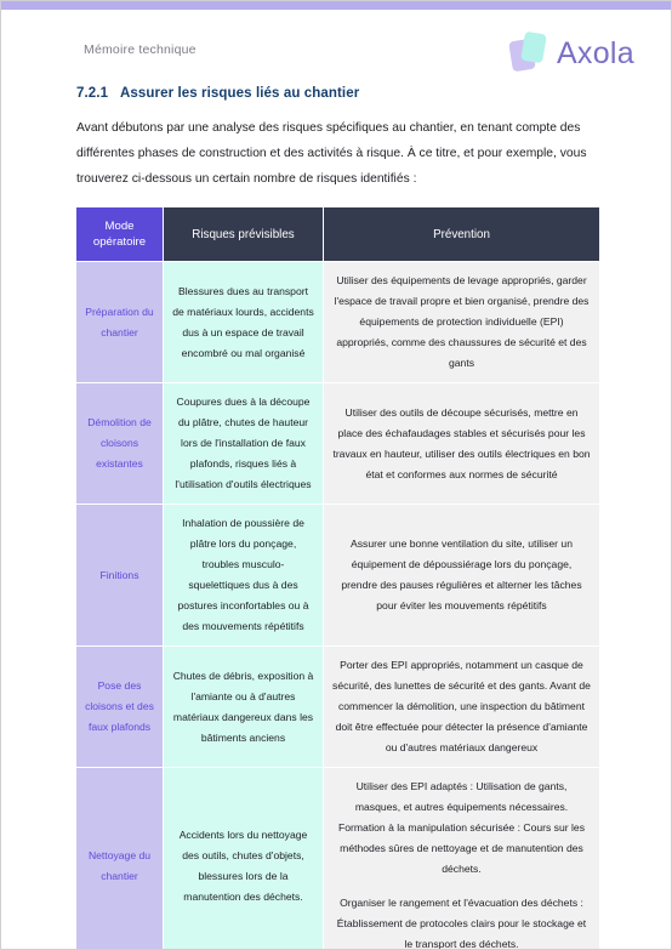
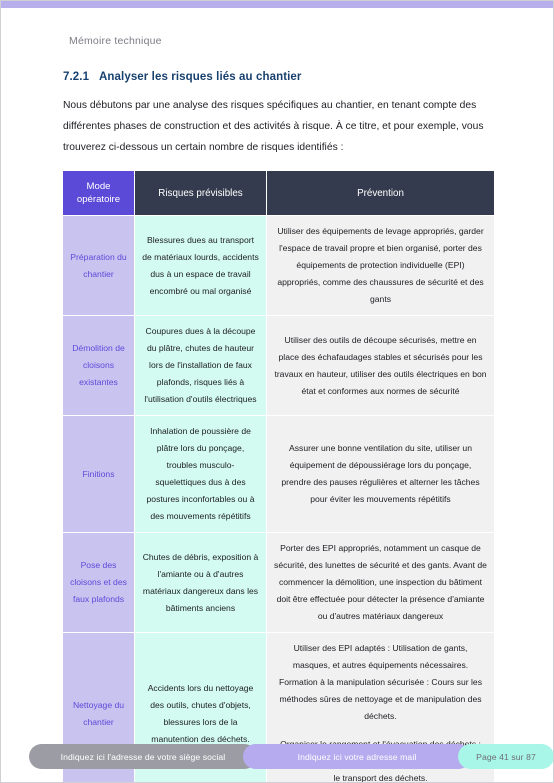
  Mémoire technique
- Axola
- 7.2.1 Assurer les risques liés au chantier
+ 7.2.1 Analyser les risques liés au chantier
- Avant débutons par une analyse des risques spécifiques au chantier, en tenant compte des différentes phases de construction et des activités à risque. À ce titre, et pour exemple, vous trouverez ci-dessous un certain nombre de risques identifiés :
+ Nous débutons par une analyse des risques spécifiques au chantier, en tenant compte des différentes phases de construction et des activités à risque. À ce titre, et pour exemple, vous trouverez ci-dessous un certain nombre de risques identifiés :
  Mode opératoire	Risques prévisibles	Prévention
- Préparation du chantier	Blessures dues au transport de matériaux lourds, accidents dus à un espace de travail encombré ou mal organisé	Utiliser des équipements de levage appropriés, garder l'espace de travail propre et bien organisé, prendre des équipements de protection individuelle (EPI) appropriés, comme des chaussures de sécurité et des gants
+ Préparation du chantier	Blessures dues au transport de matériaux lourds, accidents dus à un espace de travail encombré ou mal organisé	Utiliser des équipements de levage appropriés, garder l'espace de travail propre et bien organisé, porter des équipements de protection individuelle (EPI) appropriés, comme des chaussures de sécurité et des gants
  Démolition de cloisons existantes	Coupures dues à la découpe du plâtre, chutes de hauteur lors de l'installation de faux plafonds, risques liés à l'utilisation d'outils électriques	Utiliser des outils de découpe sécurisés, mettre en place des échafaudages stables et sécurisés pour les travaux en hauteur, utiliser des outils électriques en bon état et conformes aux normes de sécurité
  Finitions	Inhalation de poussière de plâtre lors du ponçage, troubles musculo-squelettiques dus à des postures inconfortables ou à des mouvements répétitifs	Assurer une bonne ventilation du site, utiliser un équipement de dépoussiérage lors du ponçage, prendre des pauses régulières et alterner les tâches pour éviter les mouvements répétitifs
  Pose des cloisons et des faux plafonds	Chutes de débris, exposition à l'amiante ou à d'autres matériaux dangereux dans les bâtiments anciens	Porter des EPI appropriés, notamment un casque de sécurité, des lunettes de sécurité et des gants. Avant de commencer la démolition, une inspection du bâtiment doit être effectuée pour détecter la présence d'amiante ou d'autres matériaux dangereux
- Nettoyage du chantier	Accidents lors du nettoyage des outils, chutes d'objets, blessures lors de la manutention des déchets.	Utiliser des EPI adaptés : Utilisation de gants, masques, et autres équipements nécessaires. Formation à la manipulation sécurisée : Cours sur les méthodes sûres de nettoyage et de manutention des déchets. Organiser le rangement et l'évacuation des déchets : Établissement de protocoles clairs pour le stockage et le transport des déchets.
+ Nettoyage du chantier	Accidents lors du nettoyage des outils, chutes d'objets, blessures lors de la manutention des déchets.	Utiliser des EPI adaptés : Utilisation de gants, masques, et autres équipements nécessaires. Formation à la manipulation sécurisée : Cours sur les méthodes sûres de nettoyage et de manipulation des déchets. le transport des déchets.
+ Indiquez ici l'adresse de votre siège social
+ Indiquez ici votre adresse mail
+ Page 41 sur 87
